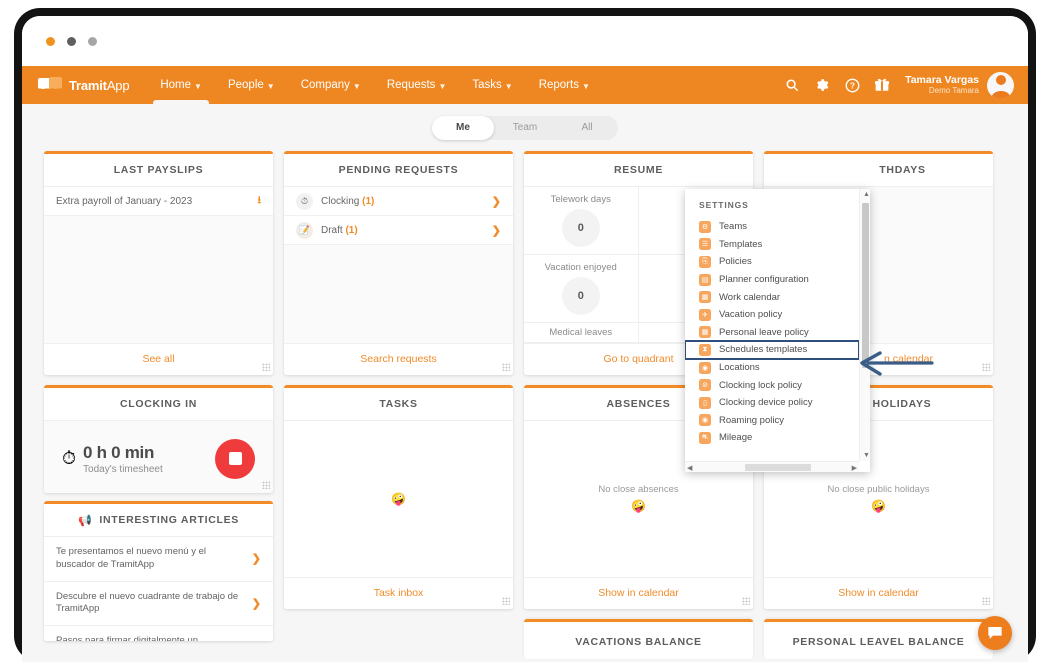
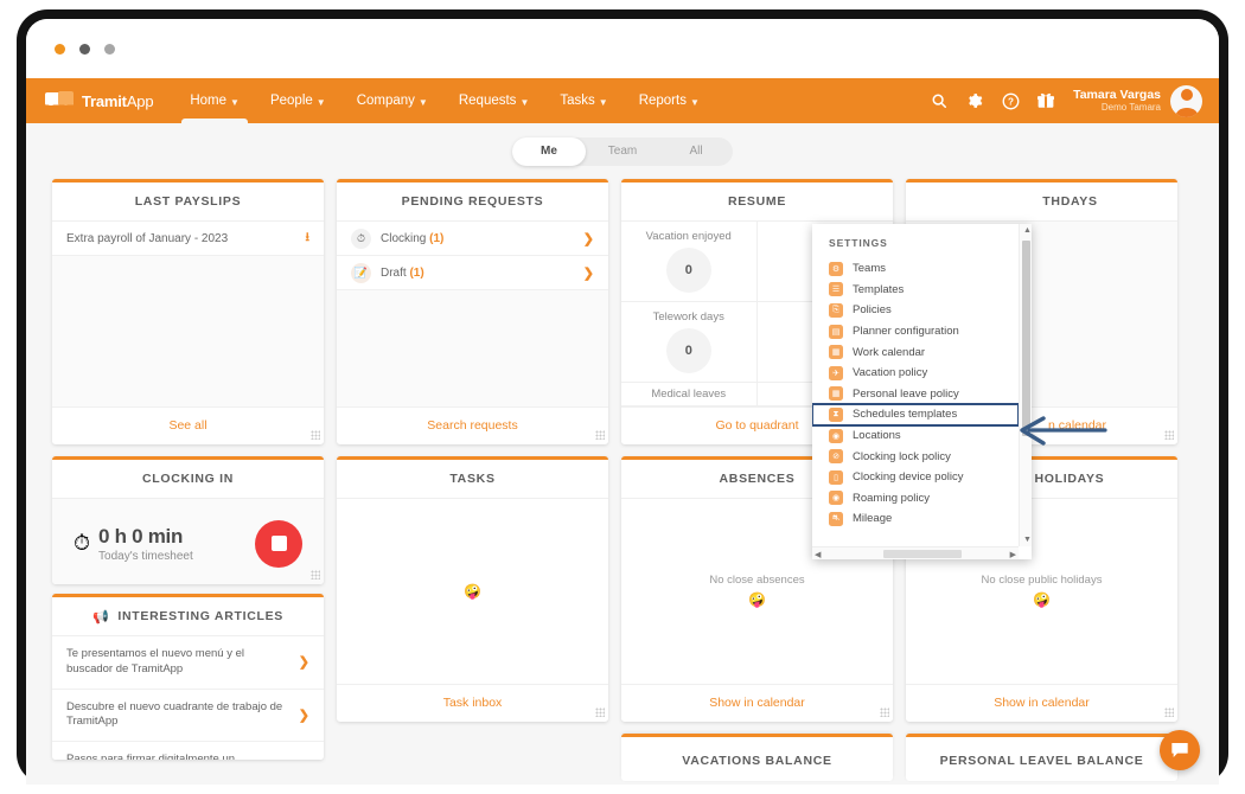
  TramitApp
  Home
  ▼
  People
  ▼
  Company
  ▼
  Requests
  ▼
  Tasks
  ▼
  Reports
  ▼
  ?
  Tamara Vargas
  Demo Tamara
  Me
  Team
  All
  LAST PAYSLIPS
  Extra payroll of January - 2023
  ⭳
  See all
  PENDING REQUESTS
  ⏱
  Clocking
  (1)
  ❯
  📝
  Draft
  (1)
  ❯
  Search requests
  RESUME
- Telework days
+ Vacation enjoyed
  0
- Vacation enjoyed
+ Telework days
  0
  Medical leaves
  Go to quadrant
  THDAYS
  n calendar
  CLOCKING IN
  ⏱
  0 h 0 min
  Today's timesheet
  TASKS
  🤪
  Task inbox
  ABSENCES
  No close absences
  🤪
  Show in calendar
  No close public holidays
  🤪
  Show in calendar
  📢
  INTERESTING ARTICLES
  Te presentamos el nuevo menú y el buscador de TramitApp
  ❯
  Descubre el nuevo cuadrante de trabajo de TramitApp
  ❯
  VACATIONS BALANCE
  PERSONAL LEAVEL BALANCE
  SETTINGS
  Teams
  Templates
  Policies
  Planner configuration
  Work calendar
  Vacation policy
  Personal leave policy
  Schedules templates
  Locations
  Clocking lock policy
  Clocking device policy
  Roaming policy
  Mileage
